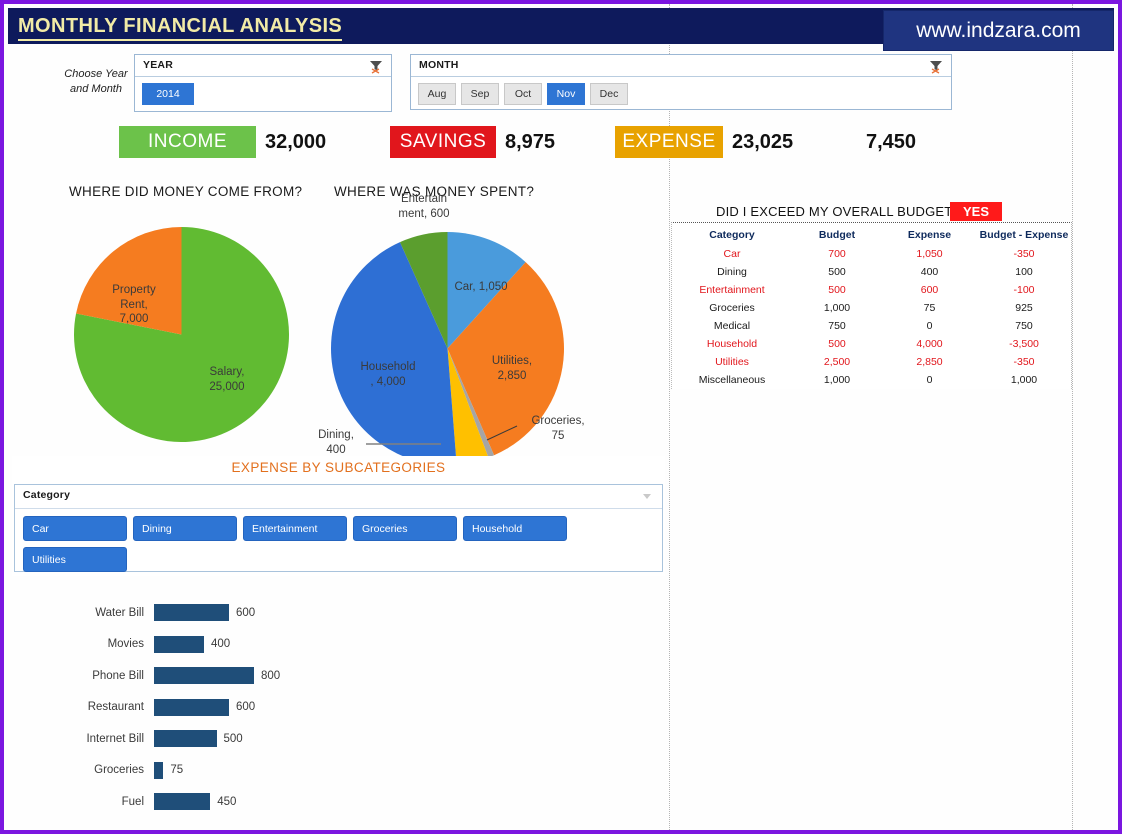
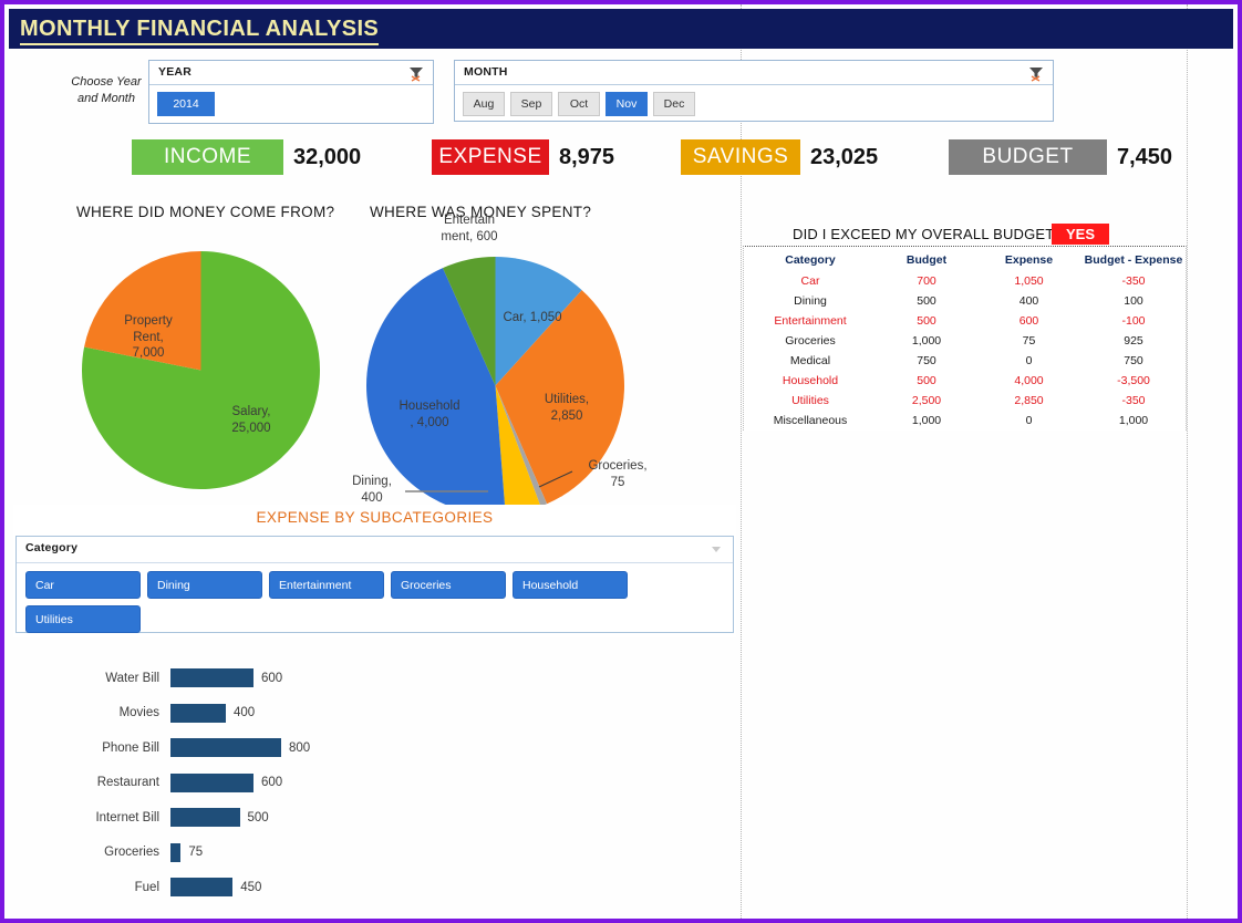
  MONTHLY FINANCIAL ANALYSIS
- www.indzara.com
  Choose Year and Month
  YEAR
  2014
  MONTH
  Aug
  Sep
  Oct
  Nov
  Dec
  INCOME
  32,000
- SAVINGS
+ EXPENSE
  8,975
- EXPENSE
+ SAVINGS
  23,025
+ BUDGET
  7,450
  WHERE DID MONEY COME FROM?
  Salary,
  25,000
  Property
  Rent,
  7,000
  WHERE WAS MONEY SPENT?
  Car, 1,050
  Utilities,
  2,850
  Groceries,
  75
  Dining,
  400
  Household
  , 4,000
  Entertain
  ment, 600
  DID I EXCEED MY OVERALL BUDGET
  YES
  Category	Budget	Expense	Budget - Expense
  Car	700	1,050	-350
  Dining	500	400	100
  Entertainment	500	600	-100
  Groceries	1,000	75	925
  Medical	750	0	750
  Household	500	4,000	-3,500
  Utilities	2,500	2,850	-350
  Miscellaneous	1,000	0	1,000
  EXPENSE BY SUBCATEGORIES
  Category
  Car
  Dining
  Entertainment
  Groceries
  Household
  Utilities
  Water Bill
  600
  Movies
  400
  Phone Bill
  800
  Restaurant
  600
  Internet Bill
  500
  Groceries
  75
  Fuel
  450
